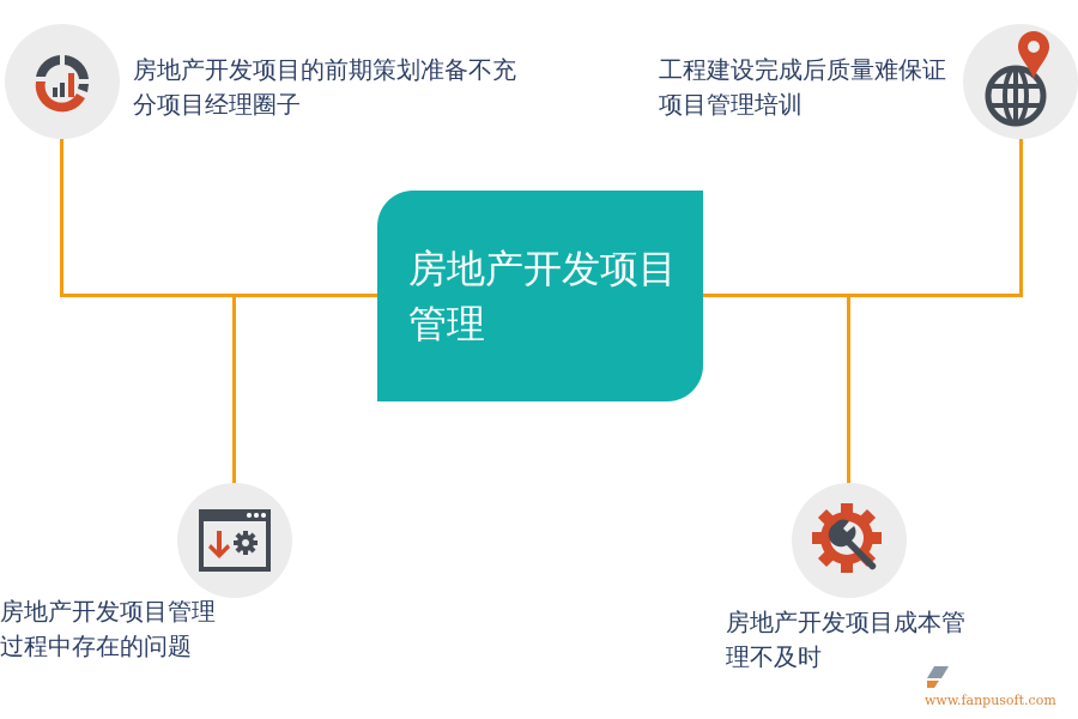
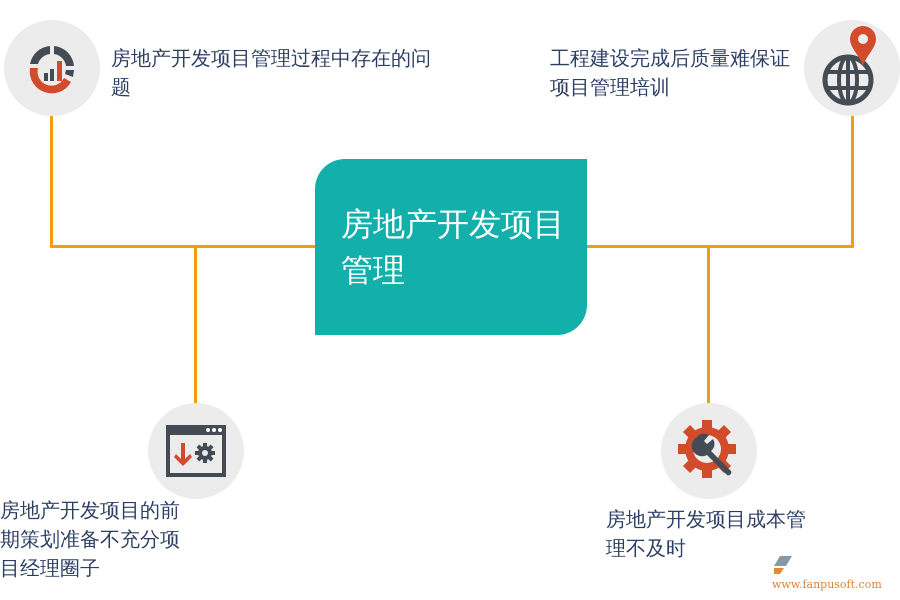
  房地产开发项目管理
- 房地产开发项目的前期策划准备不充分项目经理圈子
+ 房地产开发项目管理过程中存在的问题
  工程建设完成后质量难保证项目管理培训
- 房地产开发项目管理过程中存在的问题
+ 房地产开发项目的前期策划准备不充分项目经理圈子
  房地产开发项目成本管理不及时
  www.fanpusoft.com
